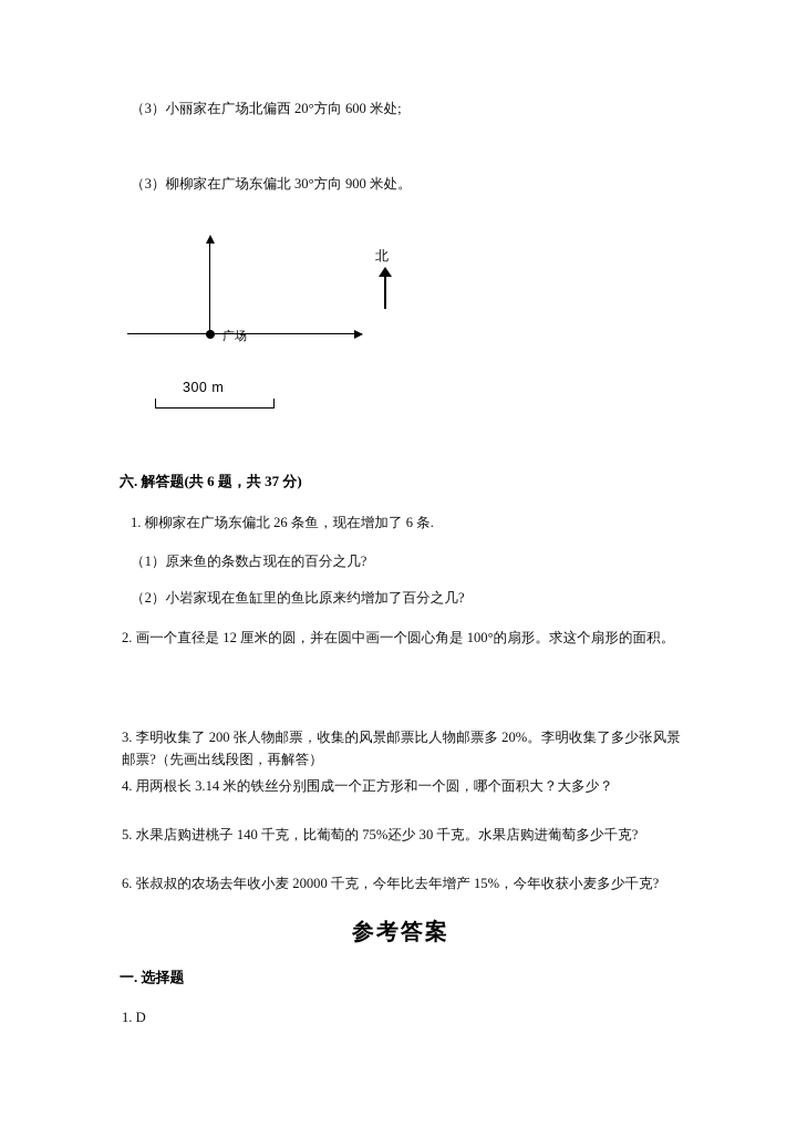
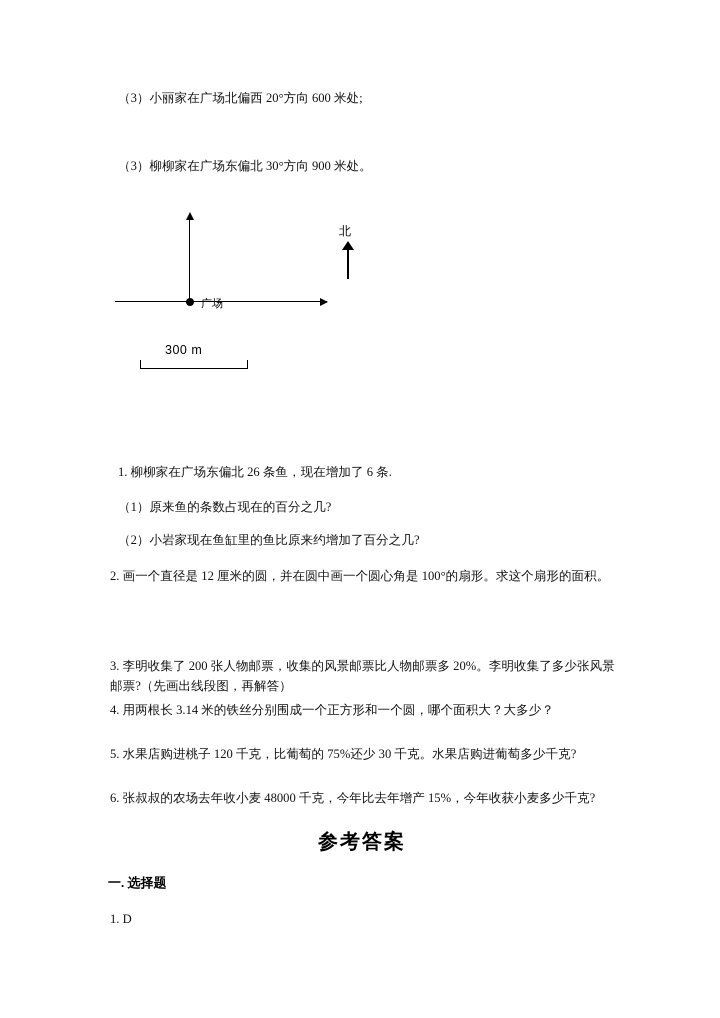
  （3）小丽家在广场北偏西 20°方向 600 米处;
  （3）柳柳家在广场东偏北 30°方向 900 米处。
  广场
  北
  300 m
- 六. 解答题(共 6 题，共 37 分)
  1. 柳柳家在广场东偏北 26 条鱼，现在增加了 6 条.
  （1）原来鱼的条数占现在的百分之几?
  （2）小岩家现在鱼缸里的鱼比原来约增加了百分之几?
  2. 画一个直径是 12 厘米的圆，并在圆中画一个圆心角是 100°的扇形。求这个扇形的面积。
  3. 李明收集了 200 张人物邮票，收集的风景邮票比人物邮票多 20%。李明收集了多少张风景邮票?（先画出线段图，再解答）
  4. 用两根长 3.14 米的铁丝分别围成一个正方形和一个圆，哪个面积大？大多少？
- 5. 水果店购进桃子 140 千克，比葡萄的 75%还少 30 千克。水果店购进葡萄多少千克?
+ 5. 水果店购进桃子 120 千克，比葡萄的 75%还少 30 千克。水果店购进葡萄多少千克?
- 6. 张叔叔的农场去年收小麦 20000 千克，今年比去年增产 15%，今年收获小麦多少千克?
+ 6. 张叔叔的农场去年收小麦 48000 千克，今年比去年增产 15%，今年收获小麦多少千克?
  参考答案
  一. 选择题
  1. D
